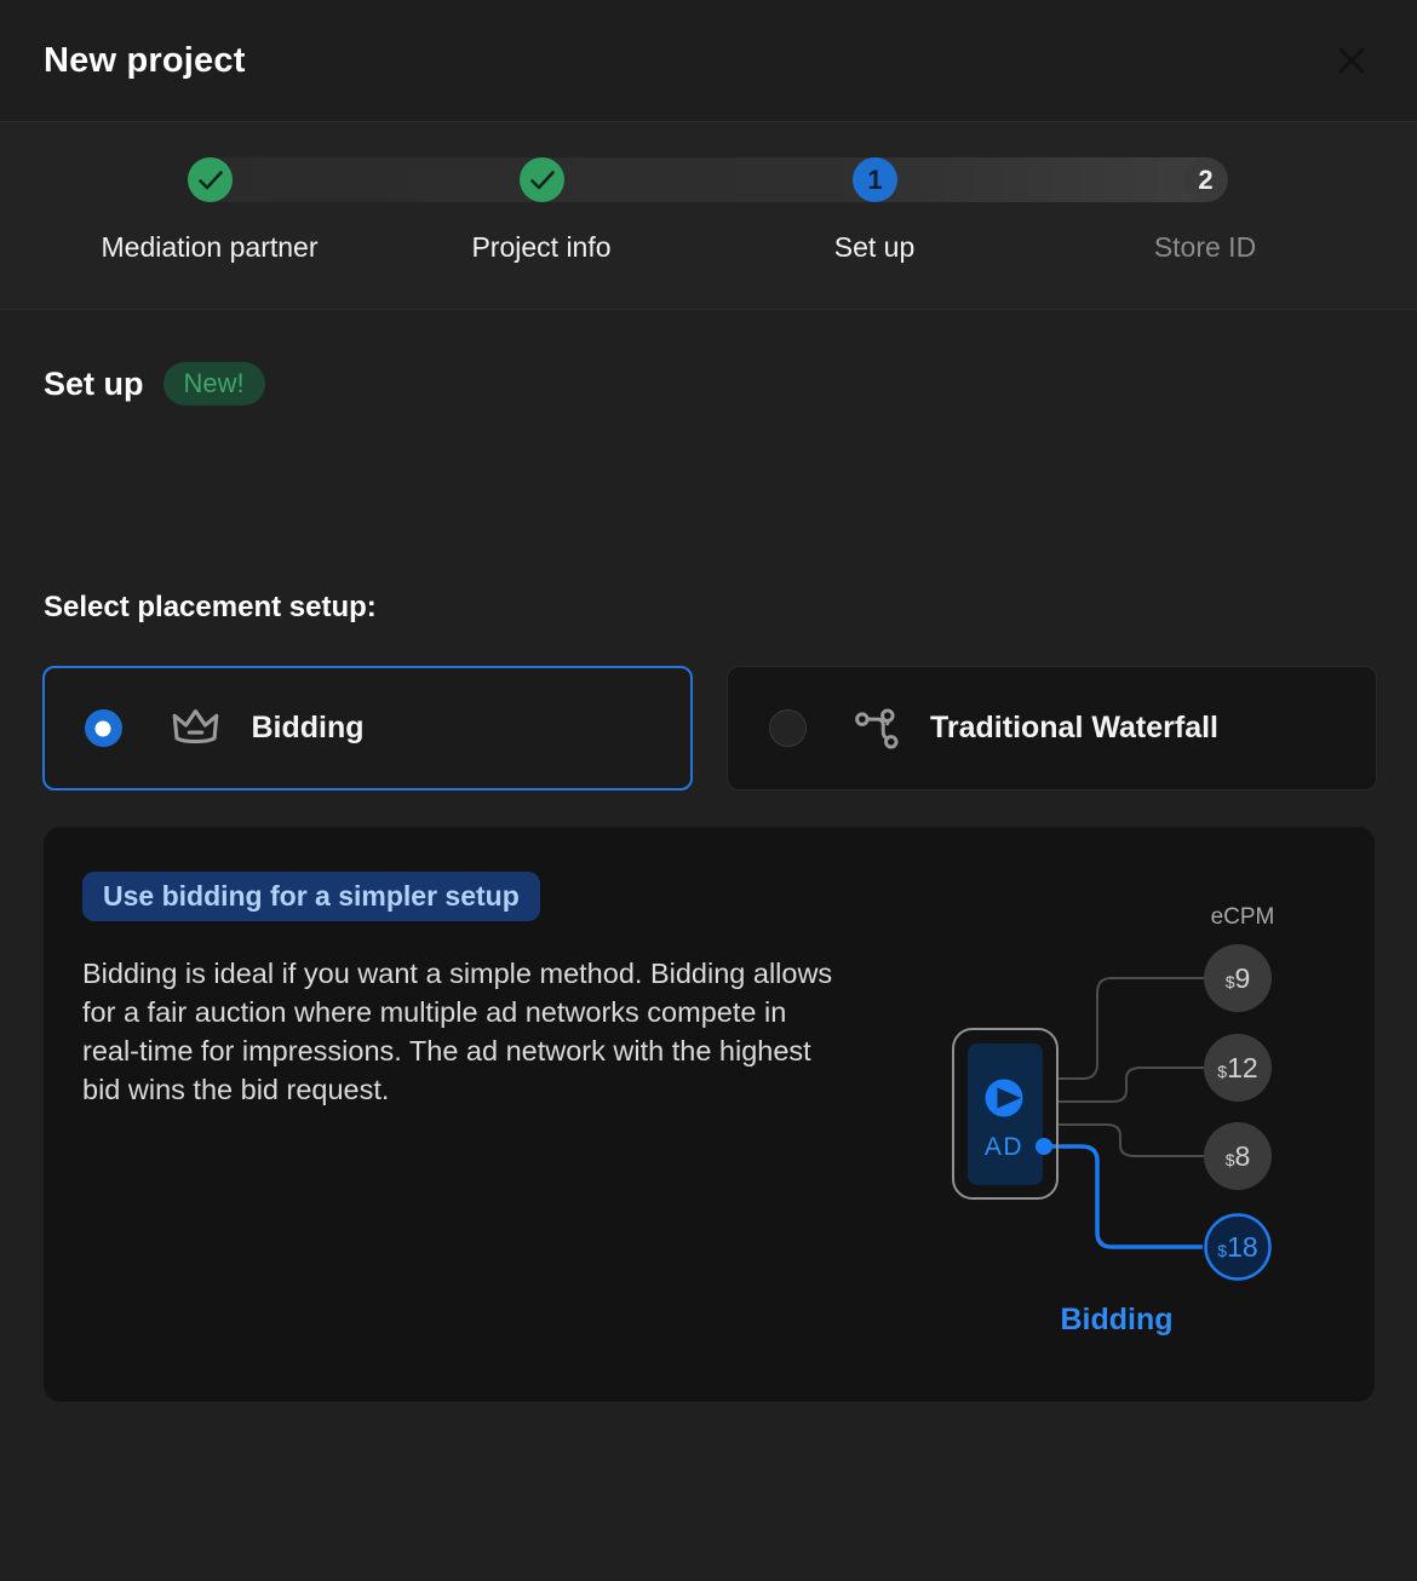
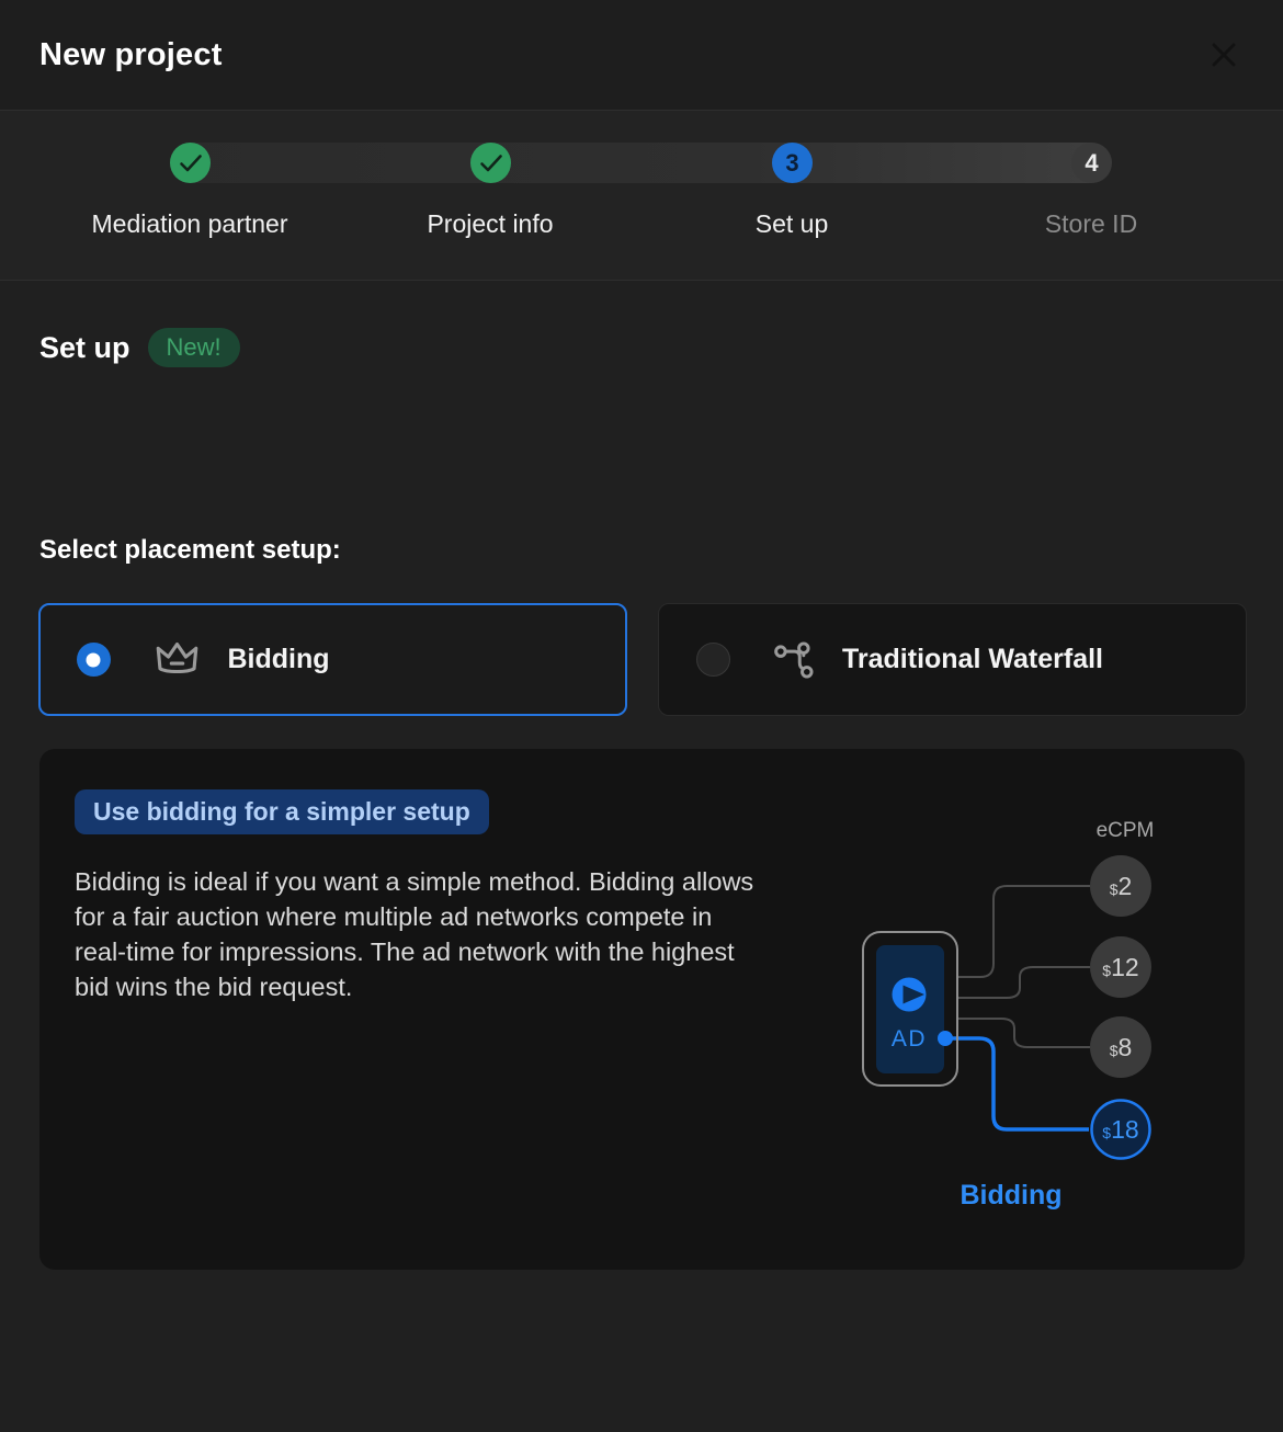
  New project
- 1
+ 3
- 2
+ 4
  Mediation partner
  Project info
  Set up
  Store ID
  Set up
  New!
  Select placement setup:
  Bidding
  Traditional Waterfall
  Use bidding for a simpler setup
  Bidding is ideal if you want a simple method. Bidding allows for a fair auction where multiple ad networks compete in real-time for impressions. The ad network with the highest bid wins the bid request.
  eCPM
  AD
- $9
+ $2
  $12
  $8
  $18
  Bidding
